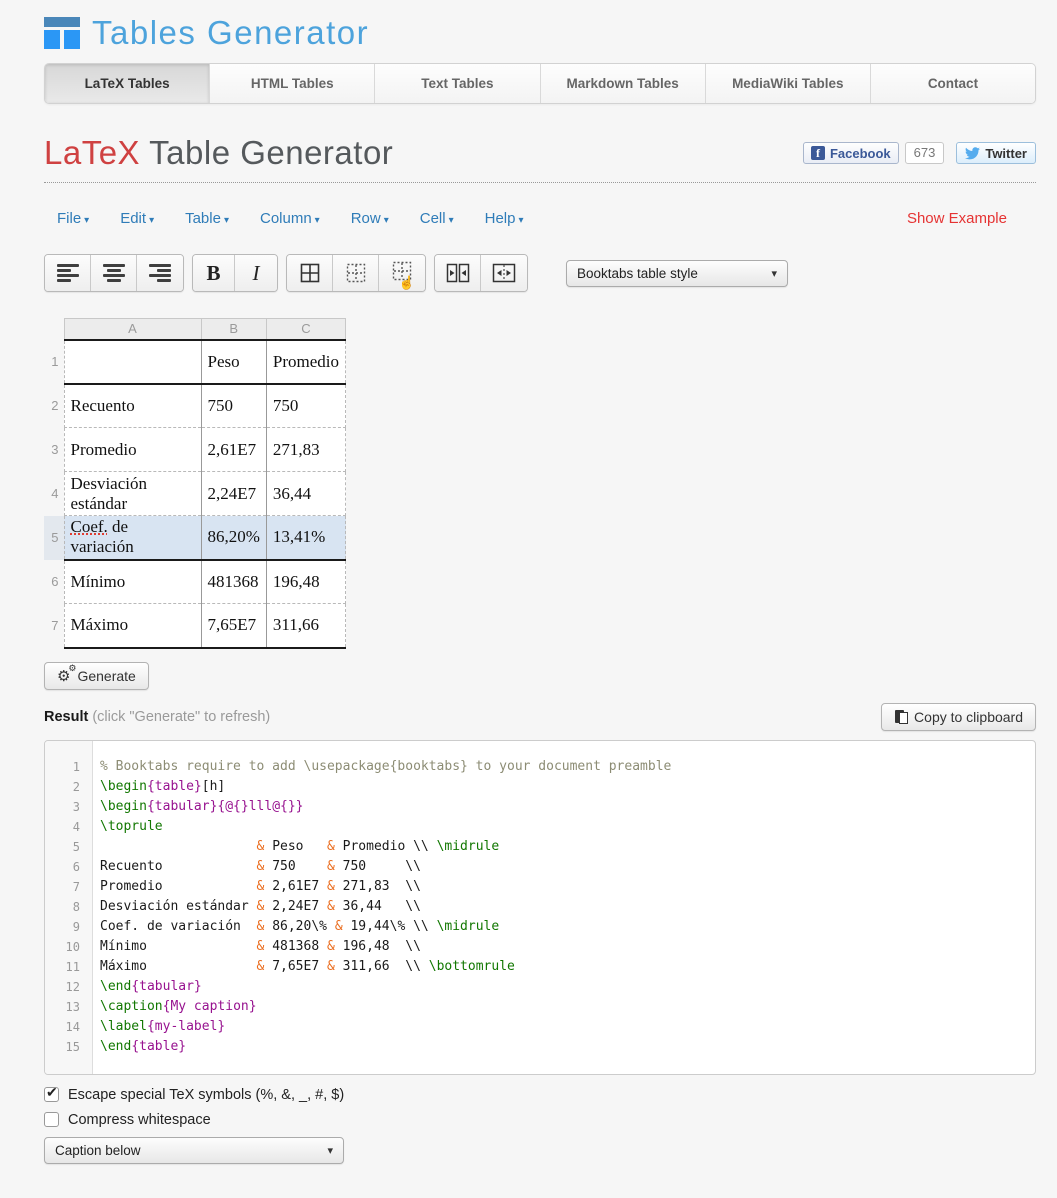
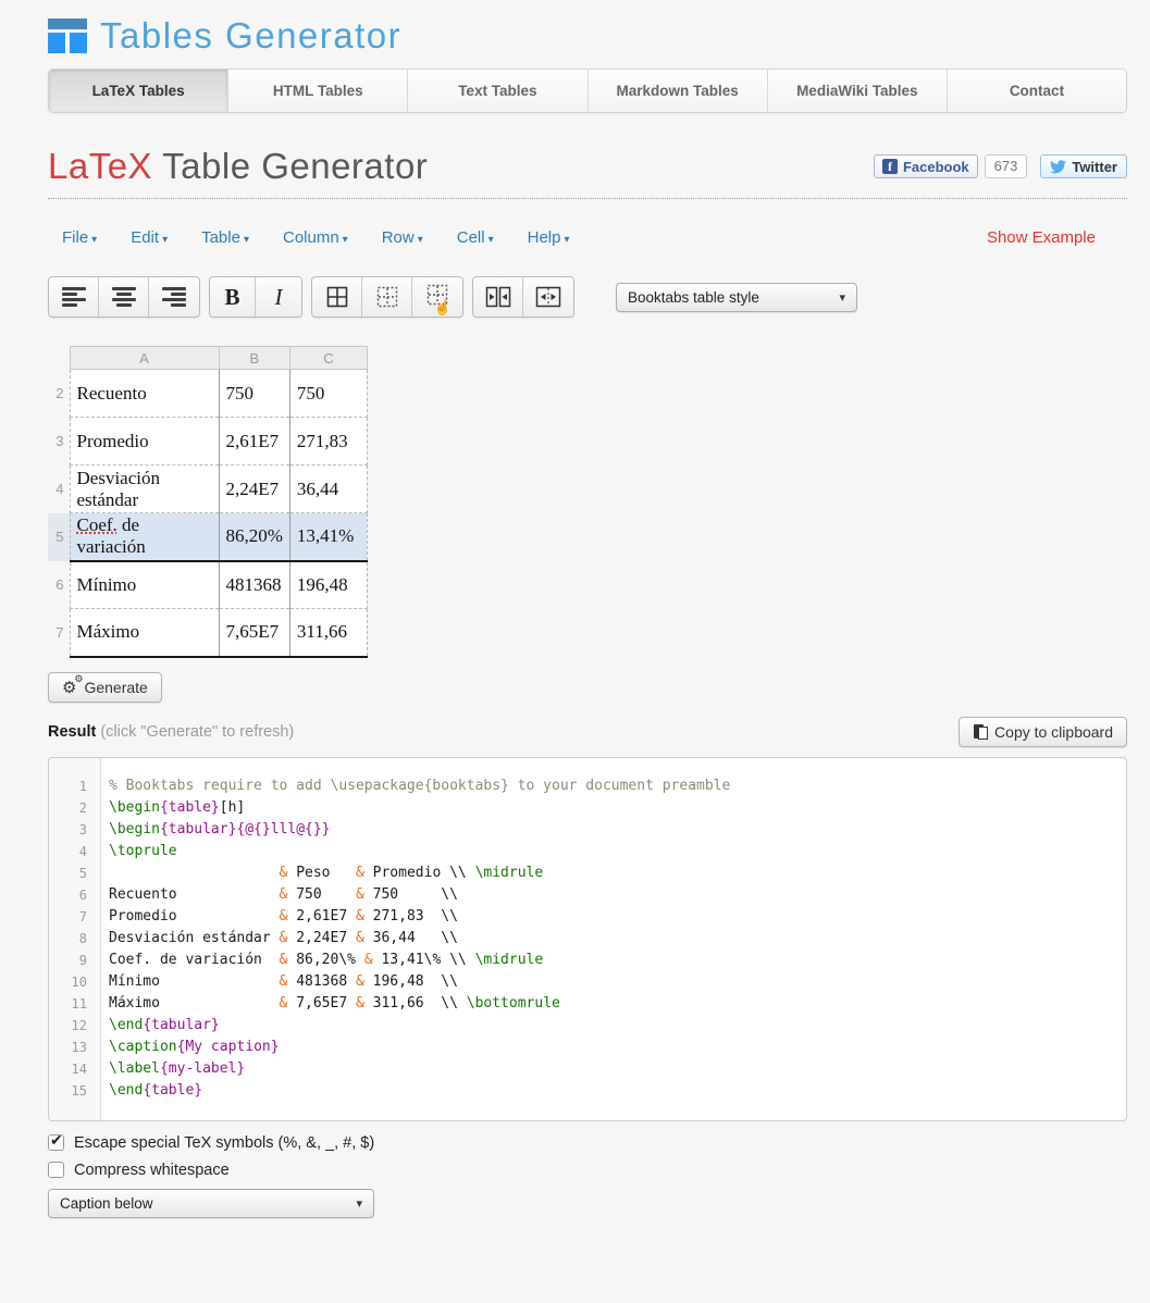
  Tables Generator
  LaTeX Tables
  HTML Tables
  Text Tables
  Markdown Tables
  MediaWiki Tables
  Contact
  LaTeX Table Generator
  f
  Facebook
  673
  Twitter
  File ▾
  Edit ▾
  Table ▾
  Column ▾
  Row ▾
  Cell ▾
  Help ▾
  Show Example
  B
  I
  ☝
  Booktabs table style
  ▾
  	A	B	C
- 1		Peso	Promedio
  2	Recuento	750	750
  3	Promedio	2,61E7	271,83
  4	Desviación estándar	2,24E7	36,44
  5	Coef. de variación	86,20%	13,41%
  6	Mínimo	481368	196,48
  7	Máximo	7,65E7	311,66
  ⚙
  ⚙
  Generate
  Result (click "Generate" to refresh)
  Copy to clipboard
  1
  2
  3
  4
  5
  6
  7
  8
  9
  10
  11
  12
  13
  14
  15
  % Booktabs require to add \usepackage{booktabs} to your document preamble
  \begin{table}[h]
  \begin{tabular}{@{}lll@{}}
  \toprule
  & Peso & Promedio \\ \midrule
  Recuento & 750 & 750 \\
  Promedio & 2,61E7 & 271,83 \\
  Desviación estándar & 2,24E7 & 36,44 \\
- Coef. de variación & 86,20\% & 19,44\% \\ \midrule
+ Coef. de variación & 86,20\% & 13,41\% \\ \midrule
  Mínimo & 481368 & 196,48 \\
  Máximo & 7,65E7 & 311,66 \\ \bottomrule
  \end{tabular}
  \caption{My caption}
  \label{my-label}
  \end{table}
  ✔
  Escape special TeX symbols (%, &, _, #, $)
  Compress whitespace
  Caption below
  ▾
